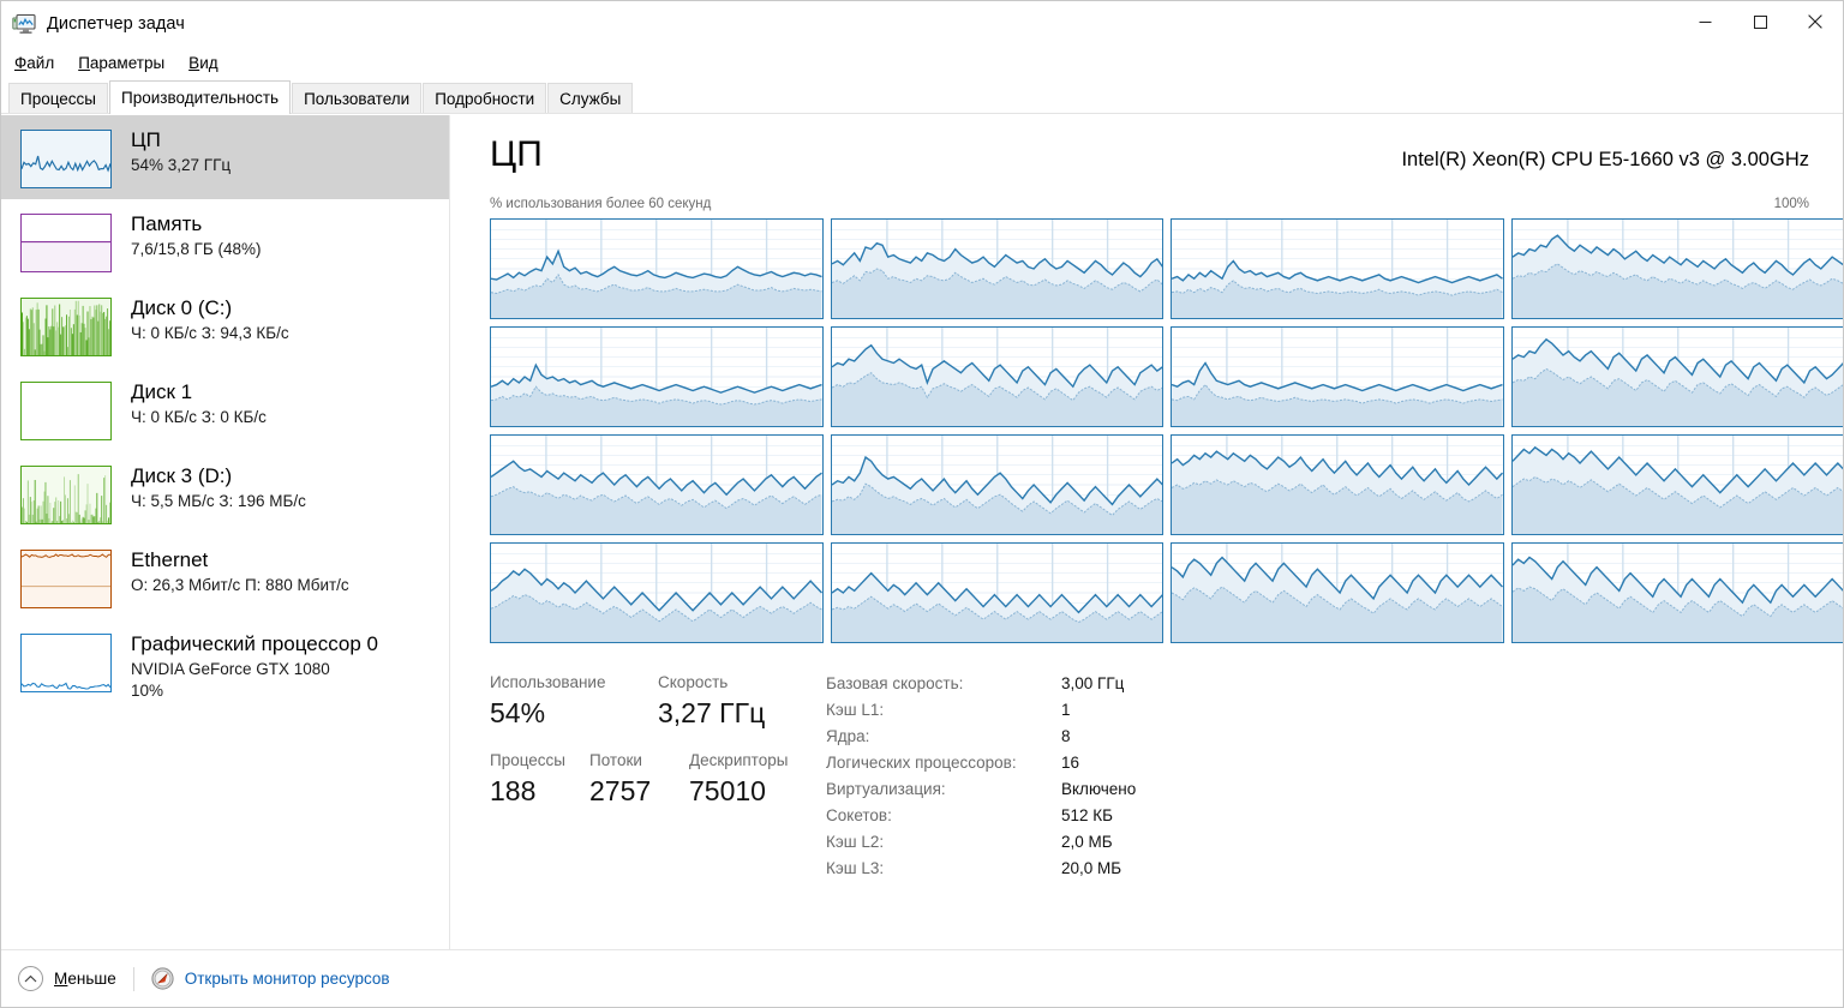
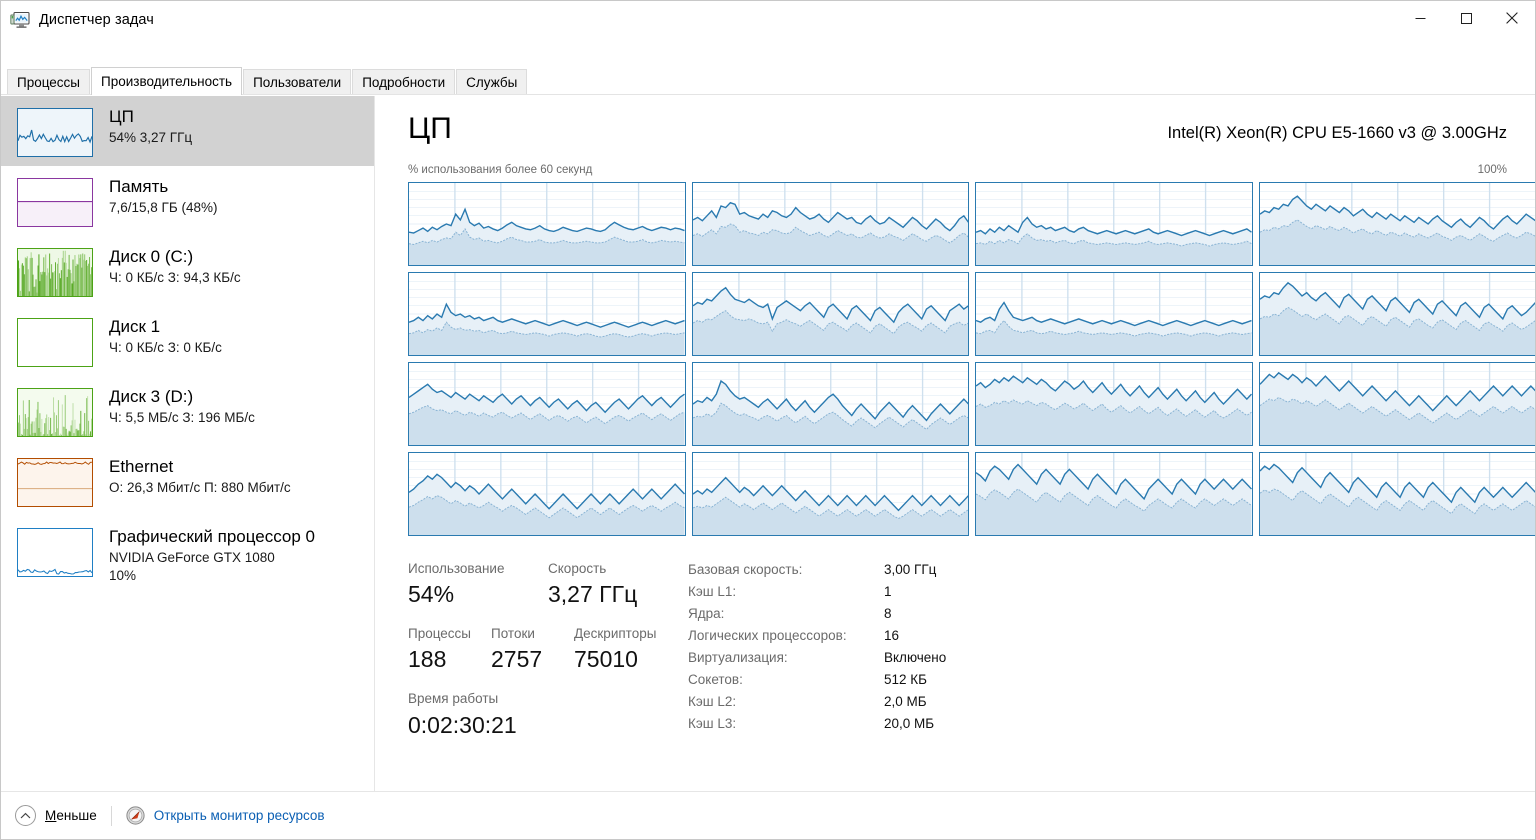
  Диспетчер задач
- Файл
- Параметры
- Вид
  Процессы
  Производительность
  Пользователи
  Подробности
  Службы
  ЦП
  54% 3,27 ГГц
  Память
  7,6/15,8 ГБ (48%)
  Диск 0 (C:)
  Ч: 0 КБ/с З: 94,3 КБ/с
  Диск 1
  Ч: 0 КБ/с З: 0 КБ/с
  Диск 3 (D:)
  Ч: 5,5 МБ/с З: 196 МБ/с
  Ethernet
  О: 26,3 Мбит/с П: 880 Мбит/с
  Графический процессор 0
  NVIDIA GeForce GTX 1080
  10%
  ЦП
  Intel(R) Xeon(R) CPU E5-1660 v3 @ 3.00GHz
  % использования более 60 секунд
  100%
  Использование
  54%
  Скорость
  3,27 ГГц
  Процессы
  188
  Потоки
  2757
  Дескрипторы
  75010
+ Время работы
+ 0:02:30:21
  Базовая скорость:
  3,00 ГГц
  Кэш L1:
  1
  Ядра:
  8
  Логических процессоров:
  16
  Виртуализация:
  Включено
  Сокетов:
  512 КБ
  Кэш L2:
  2,0 МБ
  Кэш L3:
  20,0 МБ
  Меньше
  Открыть монитор ресурсов
